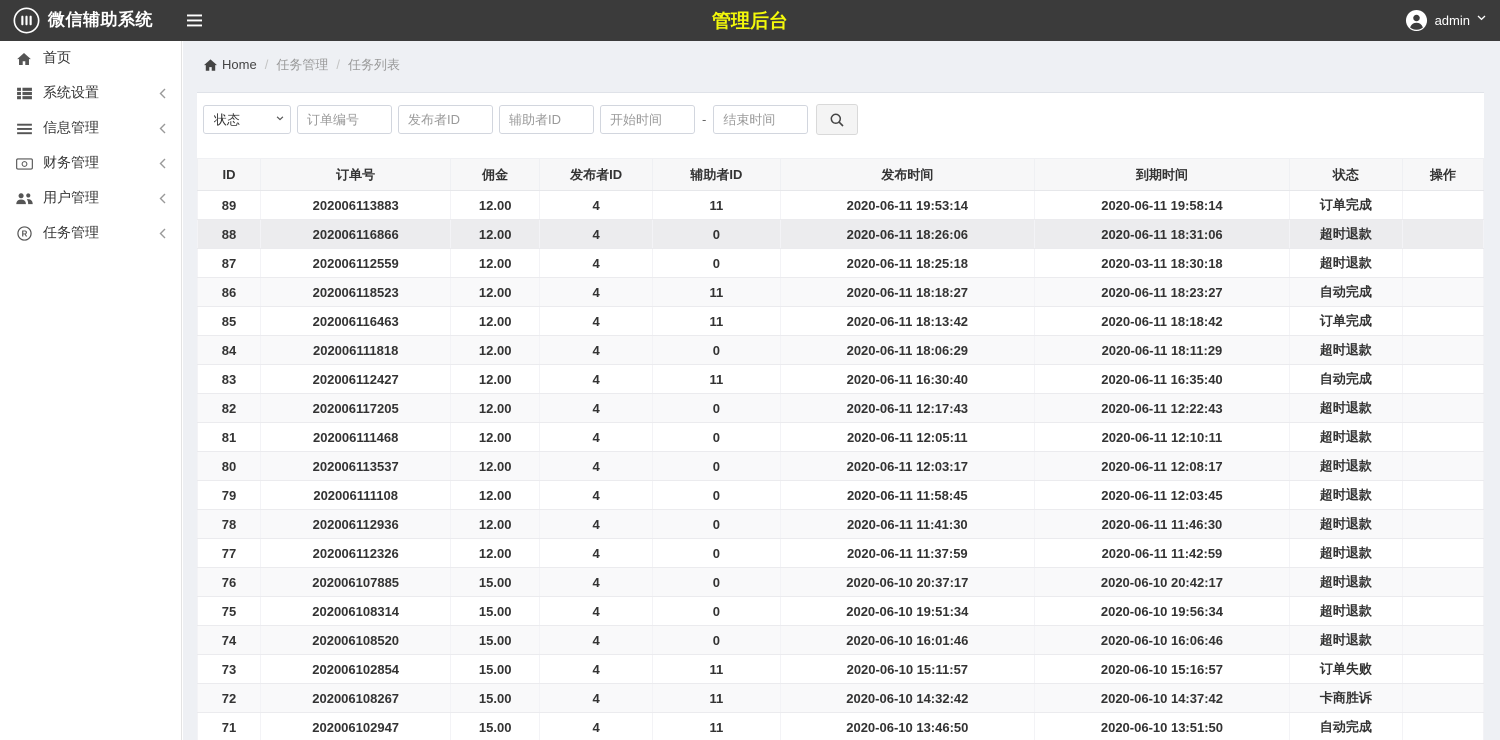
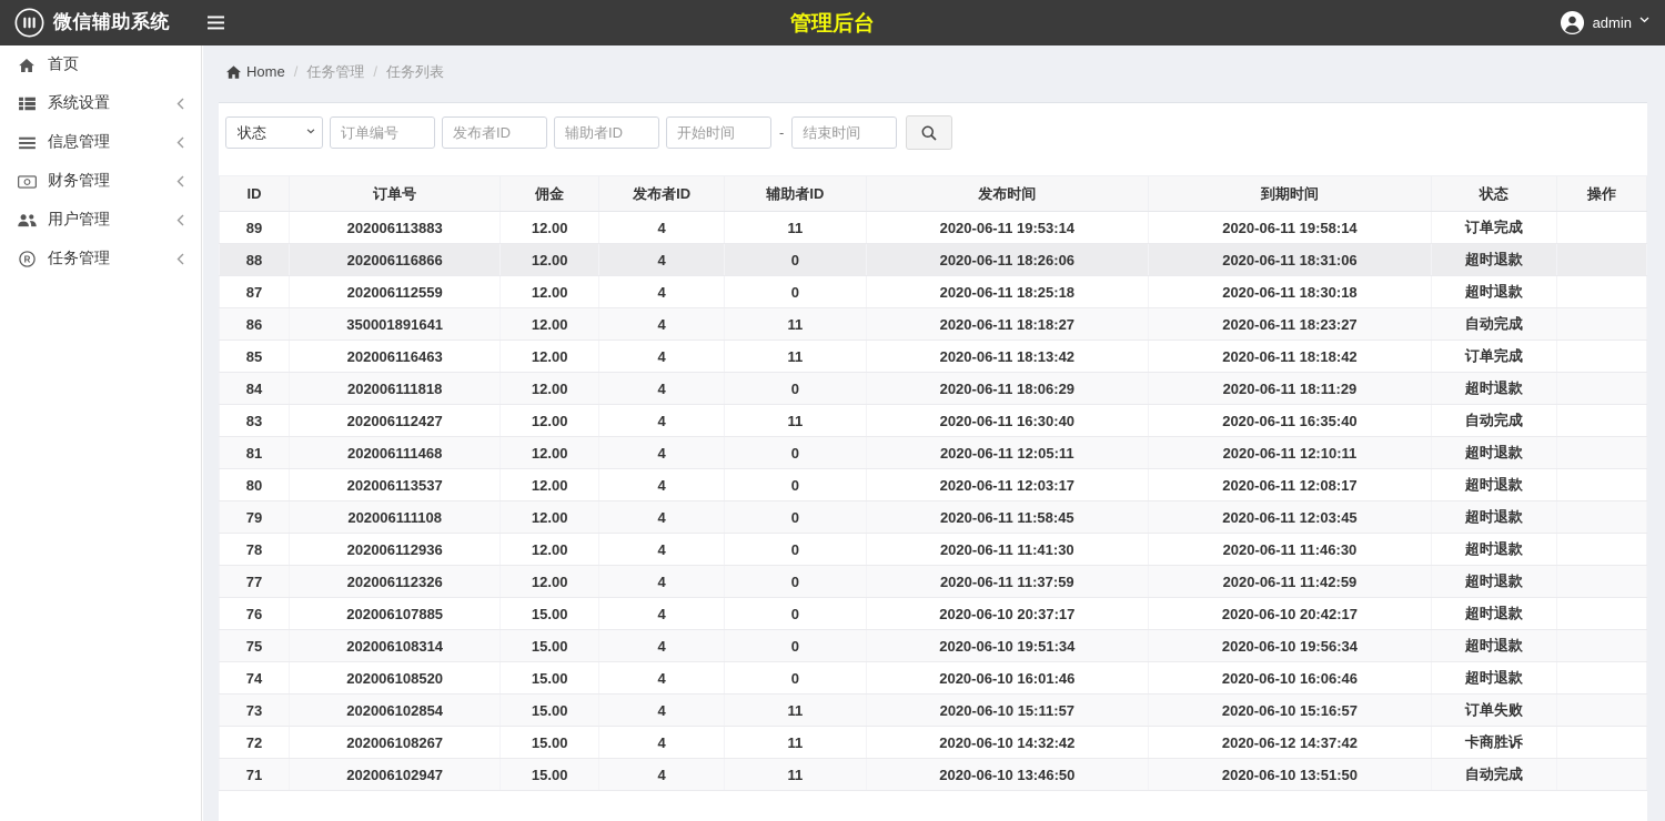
  微信辅助系统
  管理后台
  admin
  首页
  系统设置
  信息管理
  财务管理
  用户管理
  R
  任务管理
  Home
  /
  任务管理
  /
  任务列表
  状态
  订单编号
  发布者ID
  辅助者ID
  开始时间
  -
  结束时间
  ID	订单号	佣金	发布者ID	辅助者ID	发布时间	到期时间	状态	操作
  89	202006113883	12.00	4	11	2020-06-11 19:53:14	2020-06-11 19:58:14	订单完成
  88	202006116866	12.00	4	0	2020-06-11 18:26:06	2020-06-11 18:31:06	超时退款
- 87	202006112559	12.00	4	0	2020-06-11 18:25:18	2020-03-11 18:30:18	超时退款
+ 87	202006112559	12.00	4	0	2020-06-11 18:25:18	2020-06-11 18:30:18	超时退款
- 86	202006118523	12.00	4	11	2020-06-11 18:18:27	2020-06-11 18:23:27	自动完成
+ 86	350001891641	12.00	4	11	2020-06-11 18:18:27	2020-06-11 18:23:27	自动完成
  85	202006116463	12.00	4	11	2020-06-11 18:13:42	2020-06-11 18:18:42	订单完成
  84	202006111818	12.00	4	0	2020-06-11 18:06:29	2020-06-11 18:11:29	超时退款
  83	202006112427	12.00	4	11	2020-06-11 16:30:40	2020-06-11 16:35:40	自动完成
- 82	202006117205	12.00	4	0	2020-06-11 12:17:43	2020-06-11 12:22:43	超时退款
  81	202006111468	12.00	4	0	2020-06-11 12:05:11	2020-06-11 12:10:11	超时退款
  80	202006113537	12.00	4	0	2020-06-11 12:03:17	2020-06-11 12:08:17	超时退款
  79	202006111108	12.00	4	0	2020-06-11 11:58:45	2020-06-11 12:03:45	超时退款
  78	202006112936	12.00	4	0	2020-06-11 11:41:30	2020-06-11 11:46:30	超时退款
  77	202006112326	12.00	4	0	2020-06-11 11:37:59	2020-06-11 11:42:59	超时退款
  76	202006107885	15.00	4	0	2020-06-10 20:37:17	2020-06-10 20:42:17	超时退款
  75	202006108314	15.00	4	0	2020-06-10 19:51:34	2020-06-10 19:56:34	超时退款
  74	202006108520	15.00	4	0	2020-06-10 16:01:46	2020-06-10 16:06:46	超时退款
  73	202006102854	15.00	4	11	2020-06-10 15:11:57	2020-06-10 15:16:57	订单失败
- 72	202006108267	15.00	4	11	2020-06-10 14:32:42	2020-06-10 14:37:42	卡商胜诉
+ 72	202006108267	15.00	4	11	2020-06-10 14:32:42	2020-06-12 14:37:42	卡商胜诉
  71	202006102947	15.00	4	11	2020-06-10 13:46:50	2020-06-10 13:51:50	自动完成
